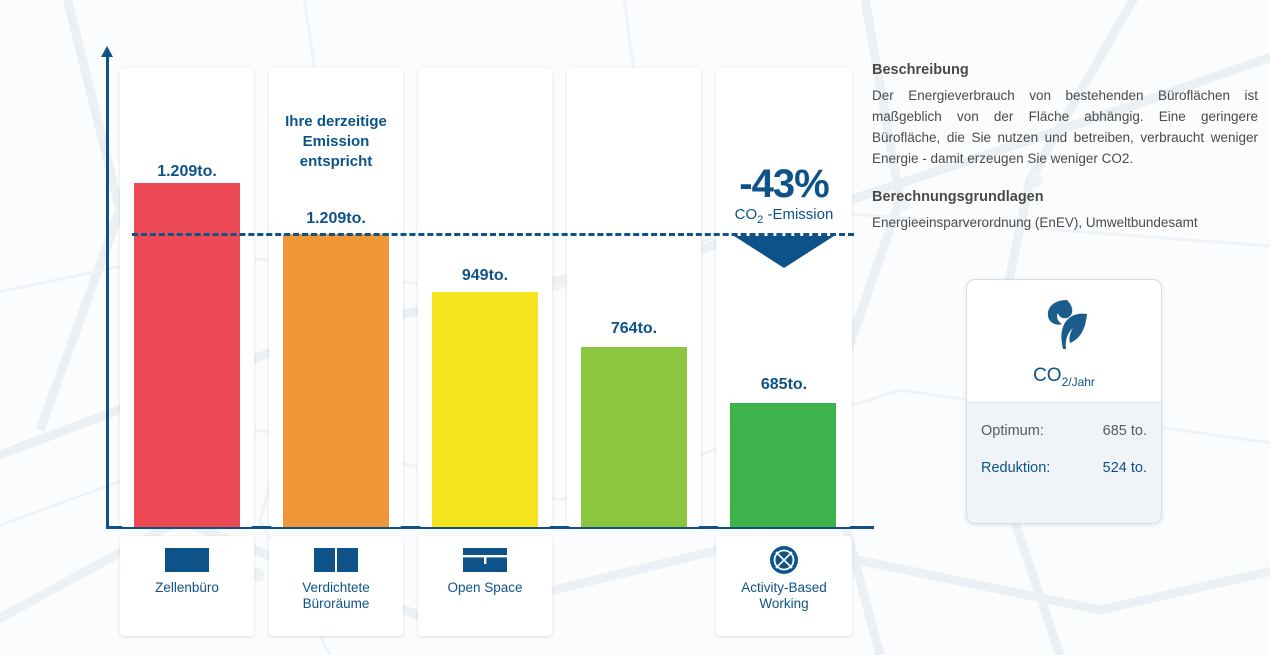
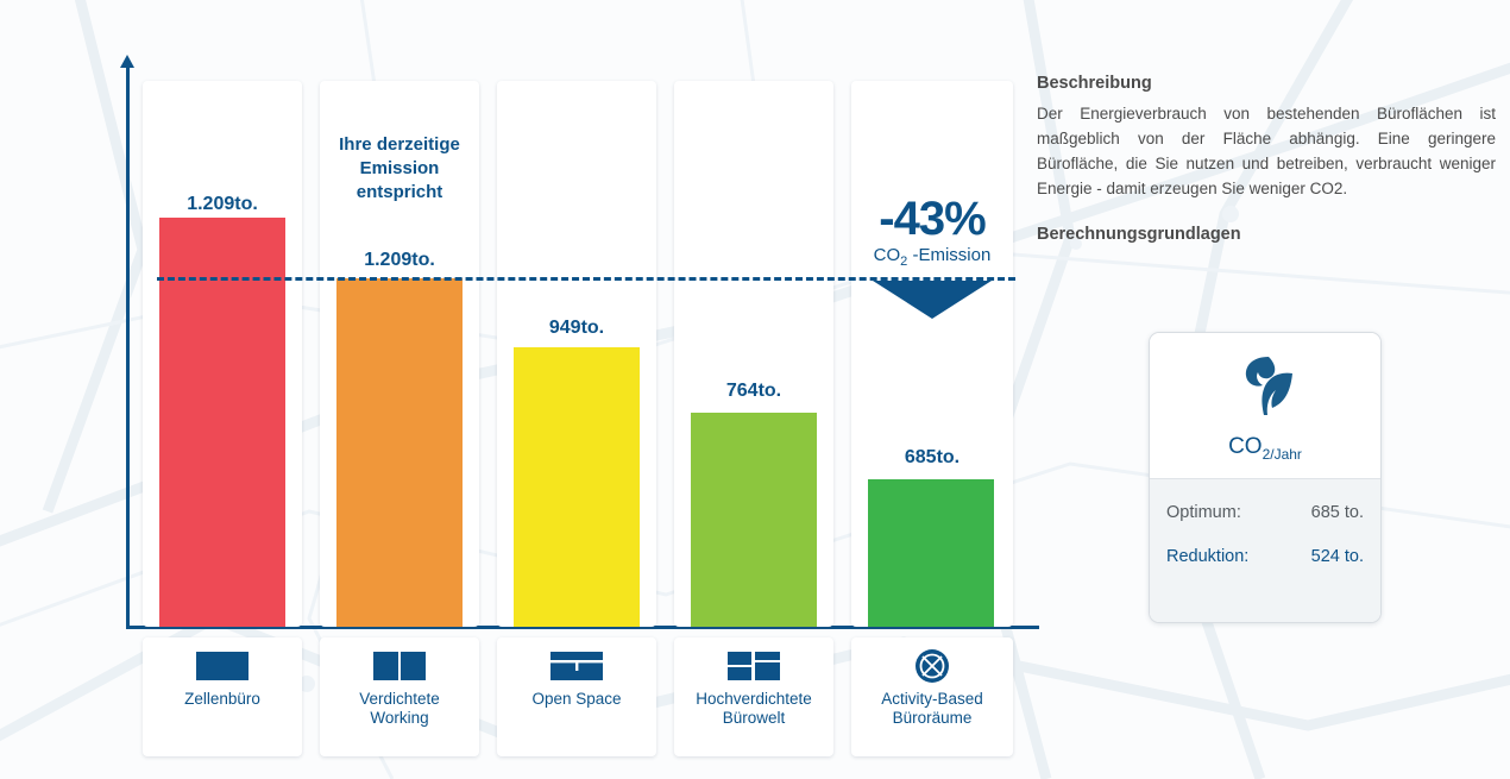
  1.209to.
  Ihre derzeitige
  Emission
  entspricht
  1.209to.
  949to.
  764to.
  -43%
  CO2 -Emission
  685to.
  Zellenbüro
  Verdichtete
- Büroräume
+ Working
  Open Space
+ Hochverdichtete
+ Bürowelt
  Activity-Based
- Working
+ Büroräume
  Beschreibung
  Der Energieverbrauch von bestehenden Büroflächen ist maßgeblich von der Fläche abhängig. Eine geringere Bürofläche, die Sie nutzen und betreiben, verbraucht weniger Energie - damit erzeugen Sie weniger CO2.
  Berechnungsgrundlagen
- Energieeinsparverordnung (EnEV), Umweltbundesamt
  CO2/Jahr
  Optimum:
  685 to.
  Reduktion:
  524 to.
